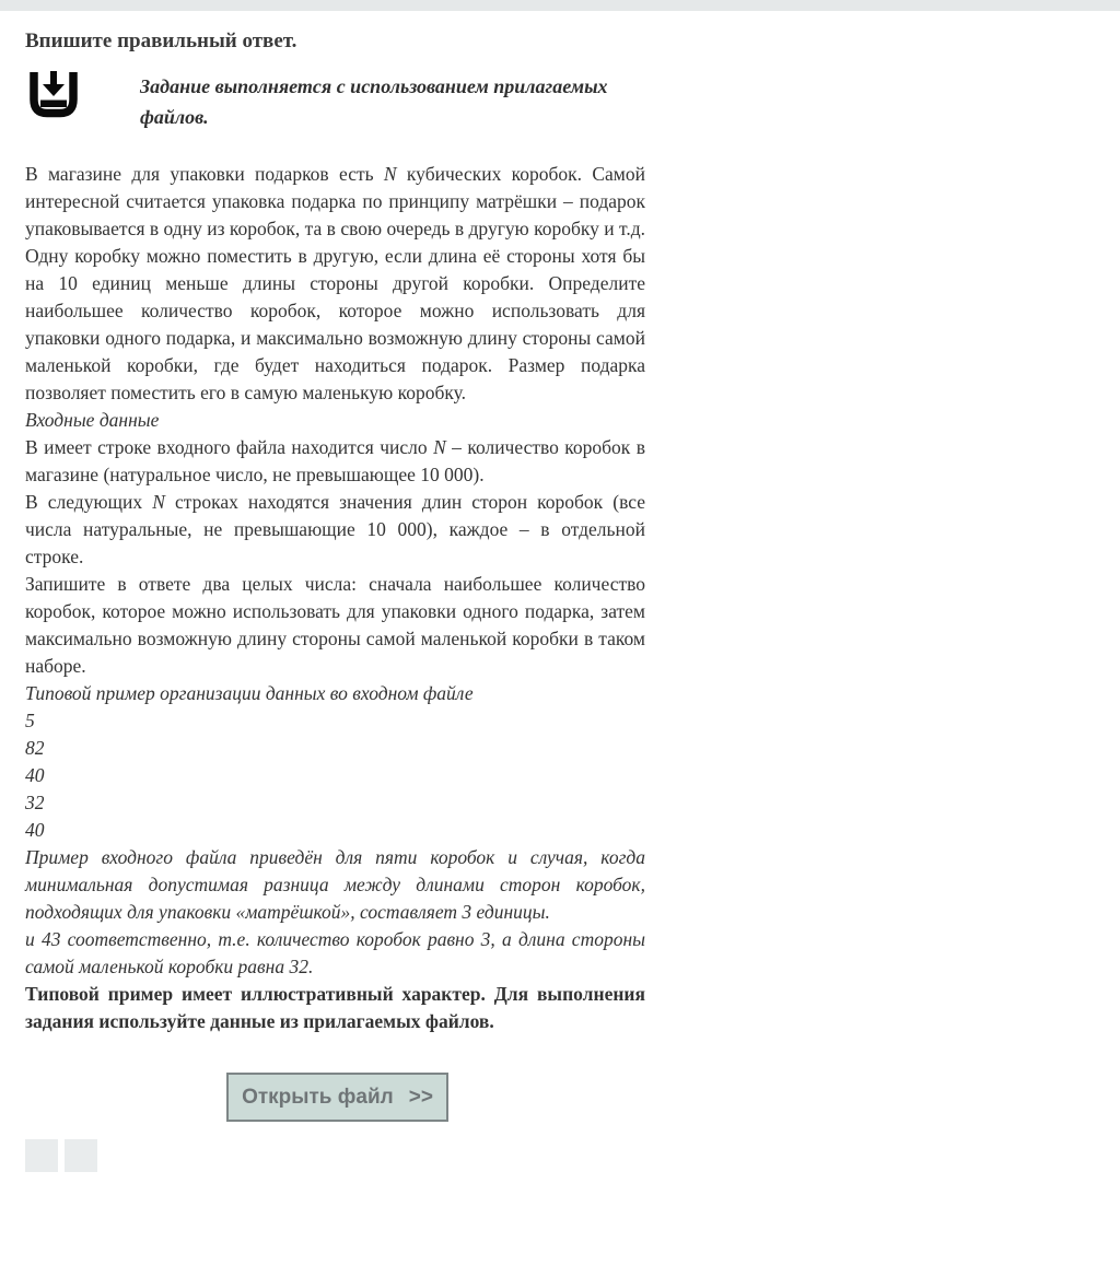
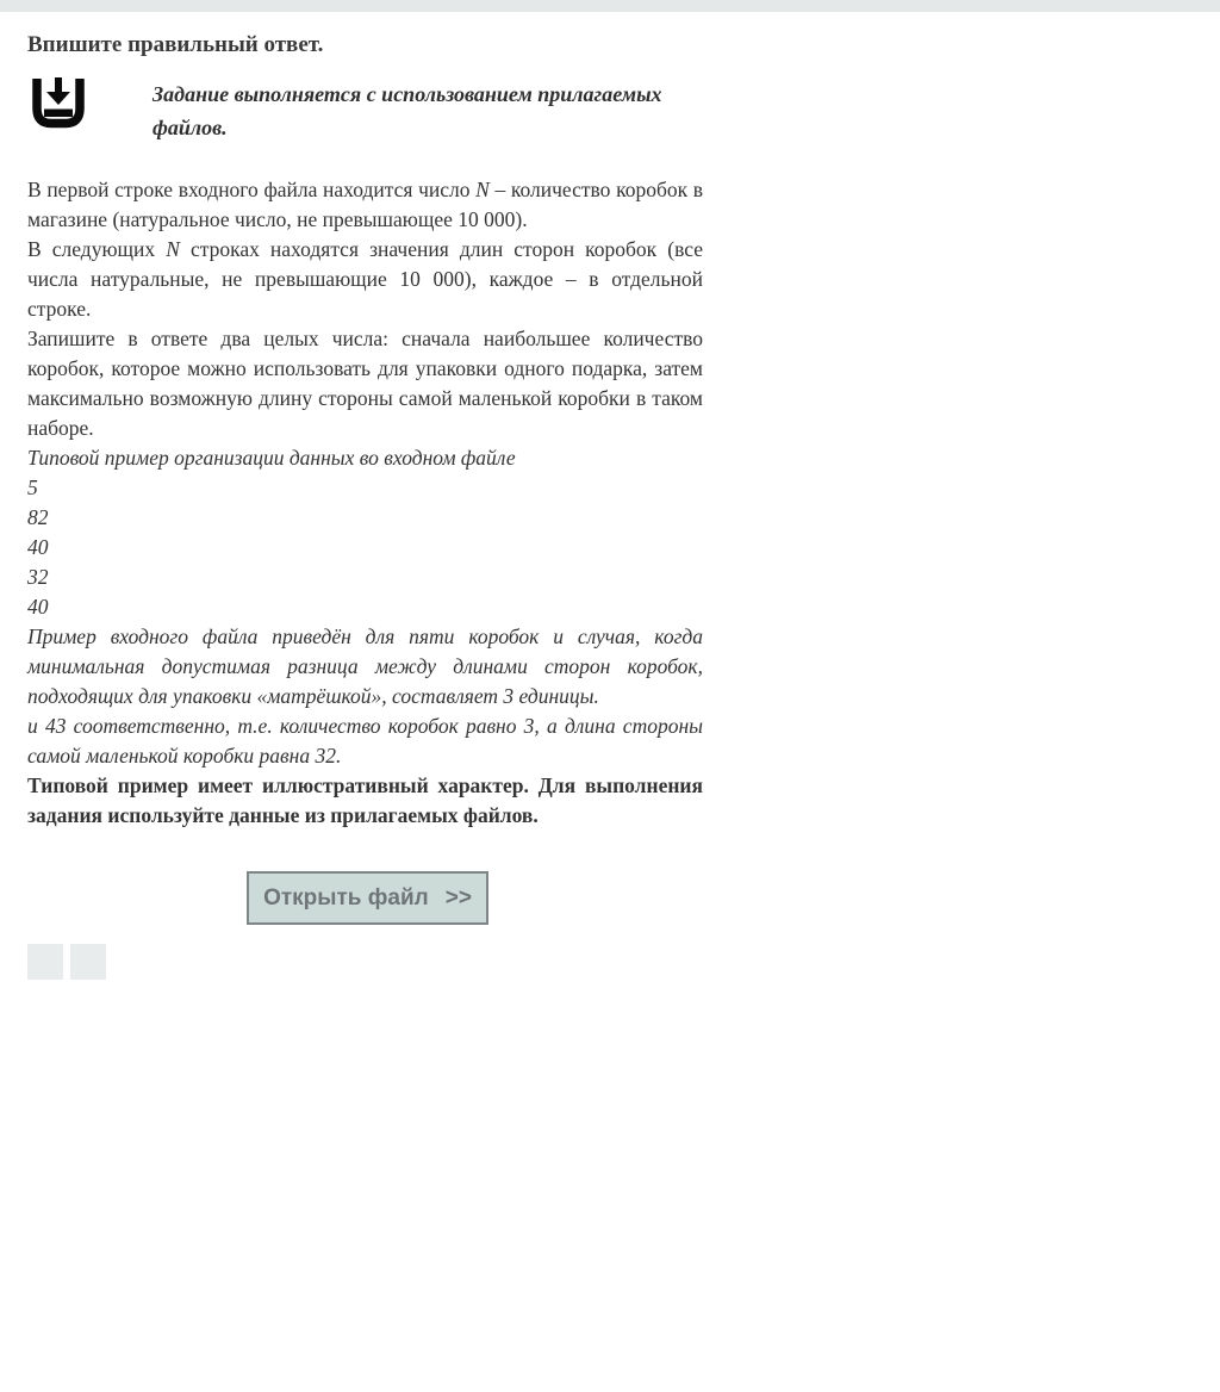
  Впишите правильный ответ.
  Задание выполняется с использованием прилагаемых файлов.
- В магазине для упаковки подарков есть N кубических коробок. Самой интересной считается упаковка подарка по принципу матрёшки – подарок упаковывается в одну из коробок, та в свою очередь в другую коробку и т.д. Одну коробку можно поместить в другую, если длина её стороны хотя бы на 10 единиц меньше длины стороны другой коробки. Определите наибольшее количество коробок, которое можно использовать для упаковки одного подарка, и максимально возможную длину стороны самой маленькой коробки, где будет находиться подарок. Размер подарка позволяет поместить его в самую маленькую коробку.
- Входные данные
- В имеет строке входного файла находится число N – количество коробок в магазине (натуральное число, не превышающее 10 000).
+ В первой строке входного файла находится число N – количество коробок в магазине (натуральное число, не превышающее 10 000).
  В следующих N строках находятся значения длин сторон коробок (все числа натуральные, не превышающие 10 000), каждое – в отдельной строке.
  Запишите в ответе два целых числа: сначала наибольшее количество коробок, которое можно использовать для упаковки одного подарка, затем максимально возможную длину стороны самой маленькой коробки в таком наборе.
  Типовой пример организации данных во входном файле
  5
  82
  40
  32
  40
  Пример входного файла приведён для пяти коробок и случая, когда минимальная допустимая разница между длинами сторон коробок, подходящих для упаковки «матрёшкой», составляет 3 единицы.
  и 43 соответственно, т.е. количество коробок равно 3, а длина стороны самой маленькой коробки равна 32.
  Типовой пример имеет иллюстративный характер. Для выполнения задания используйте данные из прилагаемых файлов.
  Открыть файл
  >>
